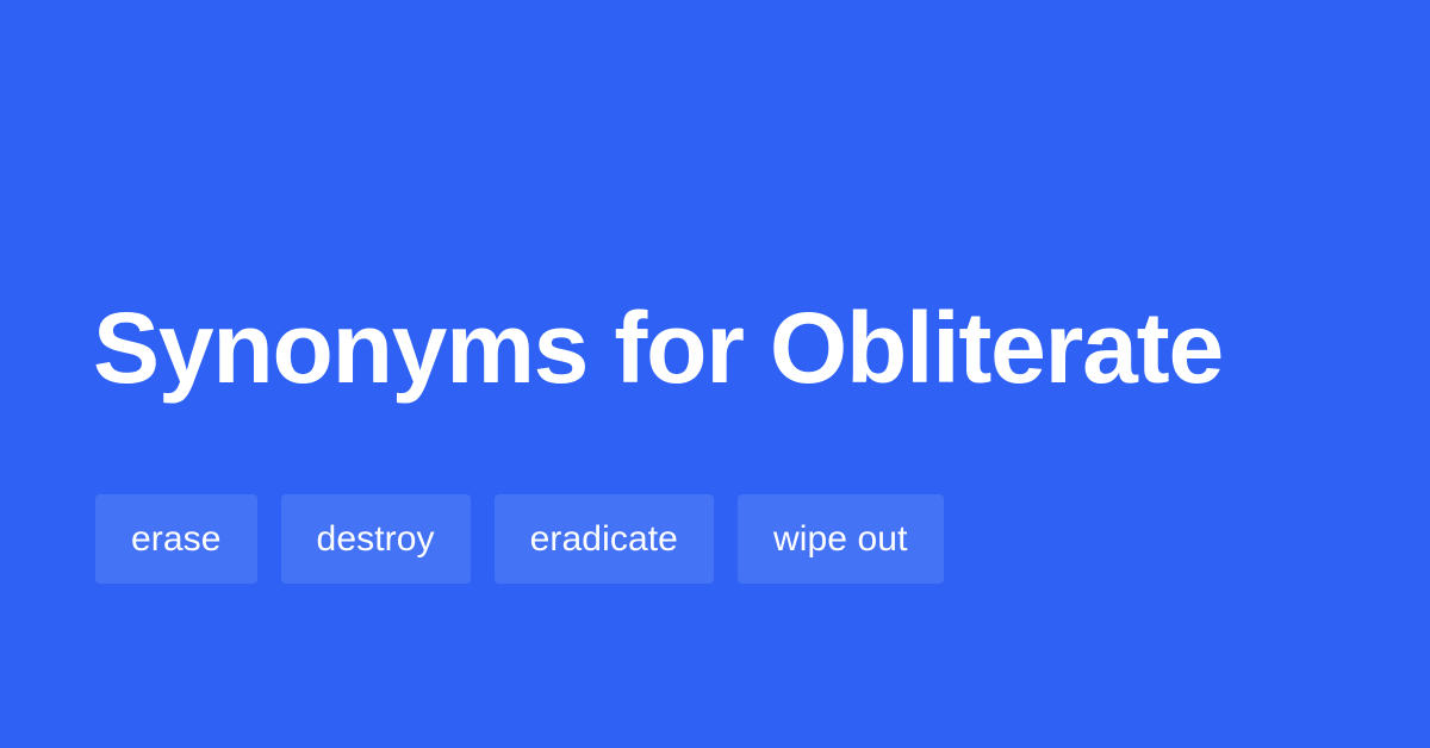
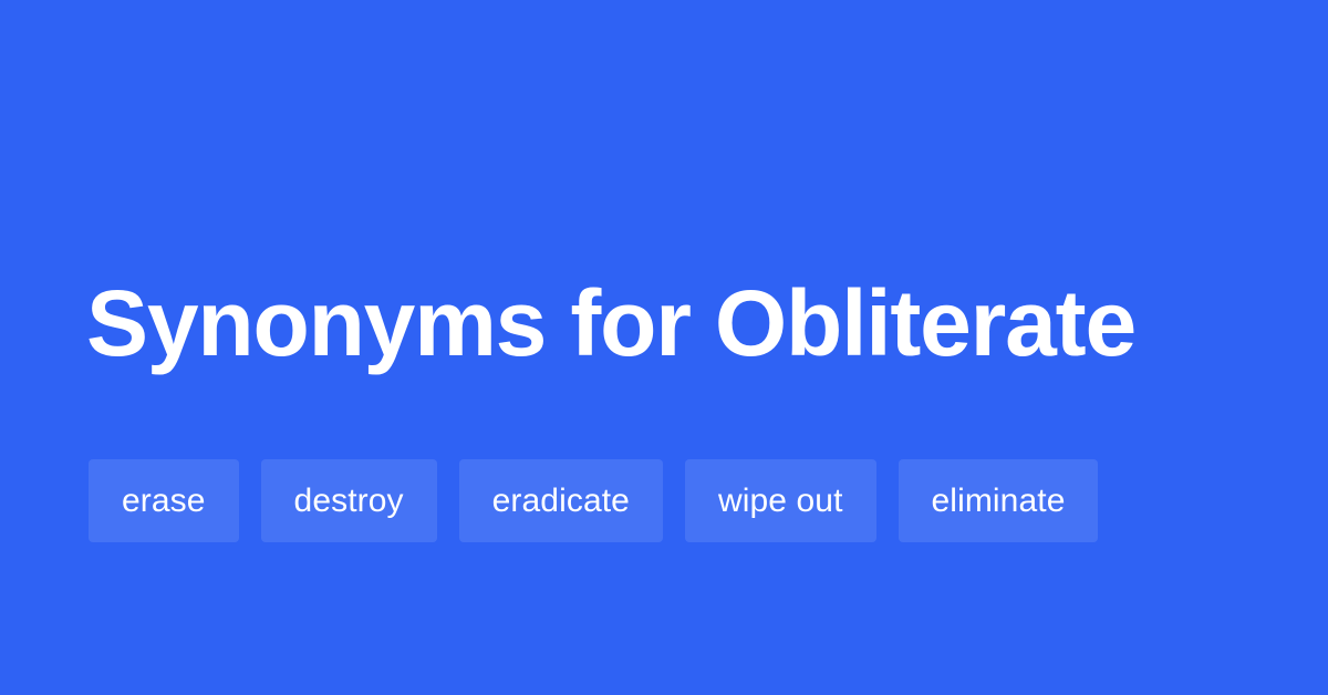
  Synonyms for Obliterate
  erase
  destroy
  eradicate
  wipe out
+ eliminate
